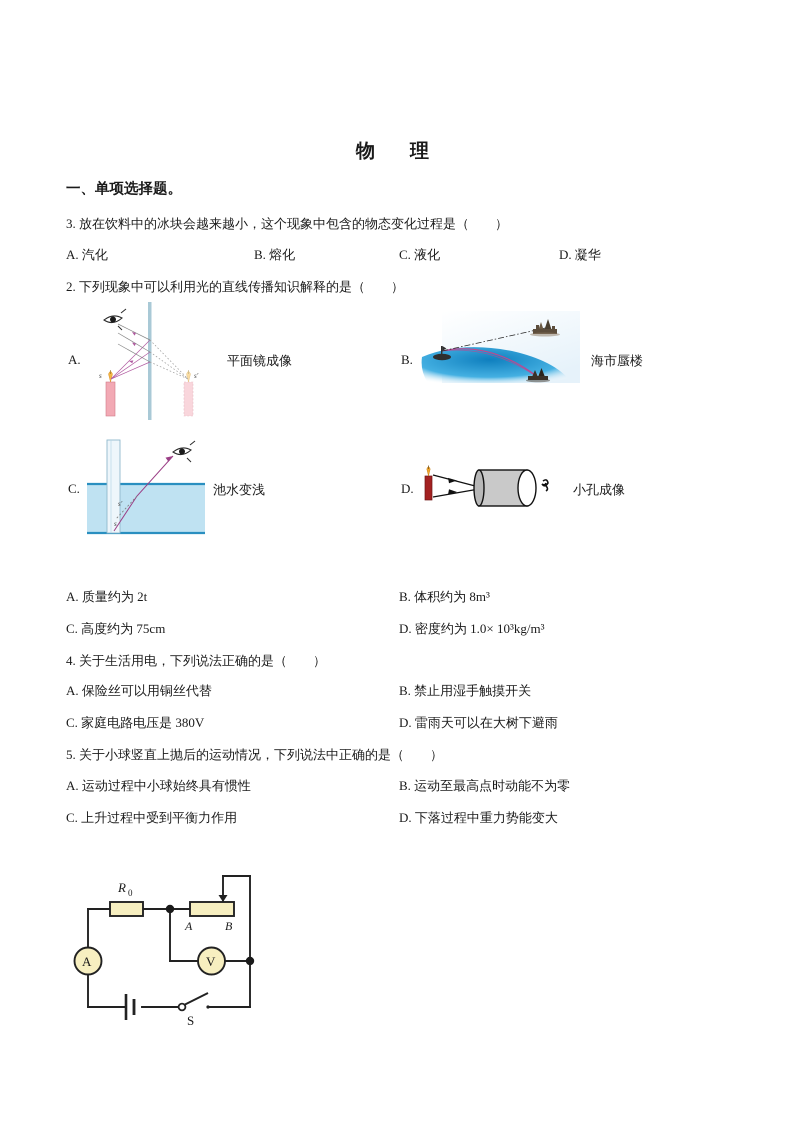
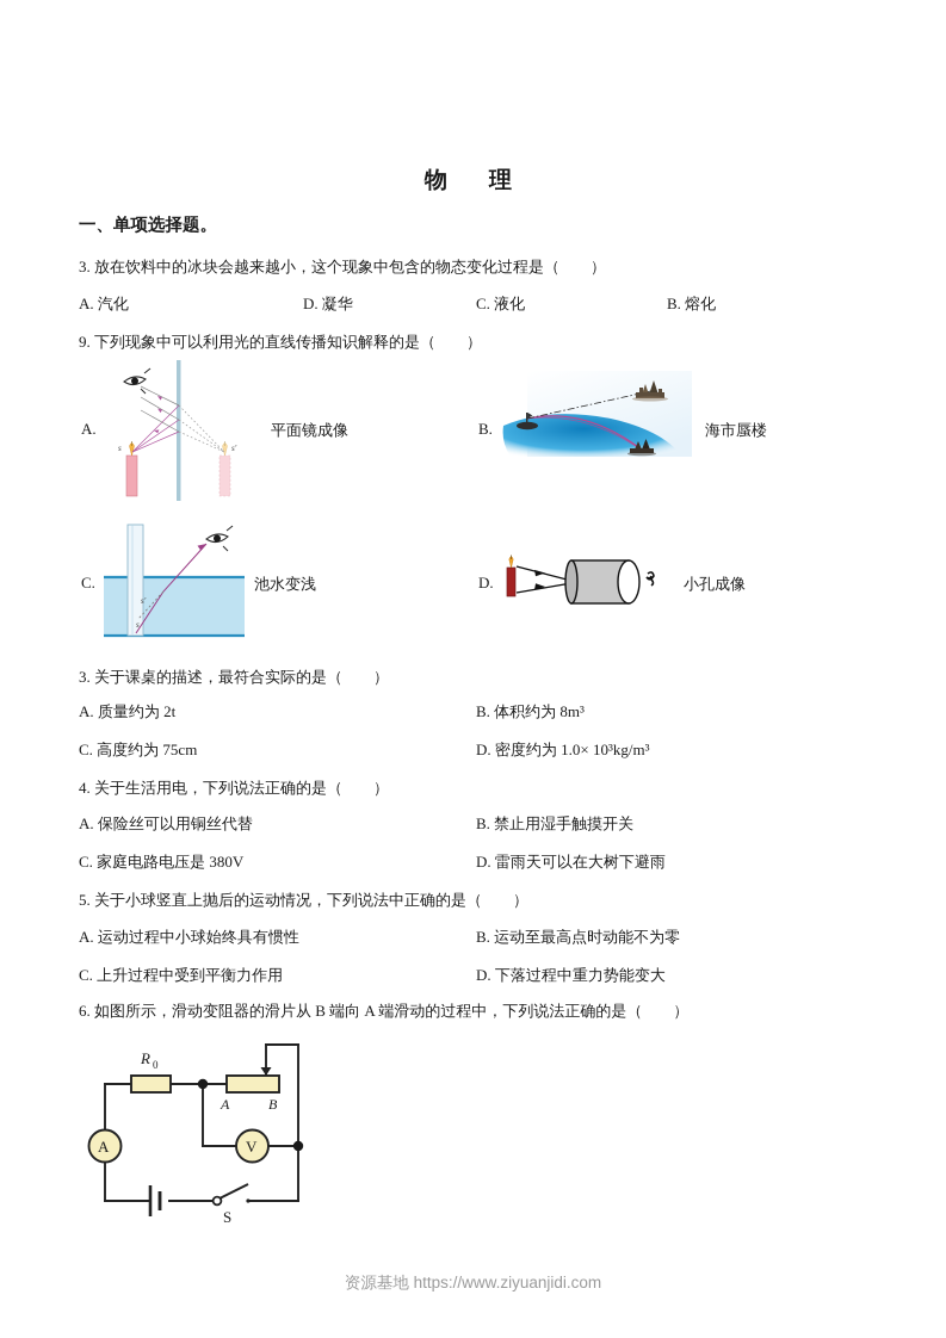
  物 理
  一、单项选择题。
  3. 放在饮料中的冰块会越来越小，这个现象中包含的物态变化过程是（ ）
  A. 汽化
- B. 熔化
+ D. 凝华
  C. 液化
- D. 凝华
+ B. 熔化
- 2. 下列现象中可以利用光的直线传播知识解释的是（ ）
+ 9. 下列现象中可以利用光的直线传播知识解释的是（ ）
  A.
  s
  s'
  平面镜成像
  B.
  海市蜃楼
  C.
  s'
  s
  池水变浅
  D.
  小孔成像
+ 3. 关于课桌的描述，最符合实际的是（ ）
  A. 质量约为 2t
  B. 体积约为 8m³
  C. 高度约为 75cm
  D. 密度约为 1.0× 10³kg/m³
  4. 关于生活用电，下列说法正确的是（ ）
  A. 保险丝可以用铜丝代替
  B. 禁止用湿手触摸开关
  C. 家庭电路电压是 380V
  D. 雷雨天可以在大树下避雨
  5. 关于小球竖直上抛后的运动情况，下列说法中正确的是（ ）
  A. 运动过程中小球始终具有惯性
  B. 运动至最高点时动能不为零
  C. 上升过程中受到平衡力作用
  D. 下落过程中重力势能变大
+ 6. 如图所示，滑动变阻器的滑片从 B 端向 A 端滑动的过程中，下列说法正确的是（ ）
  R
  0
  A
  B
  A
  V
  S
+ 资源基地 https://www.ziyuanjidi.com
